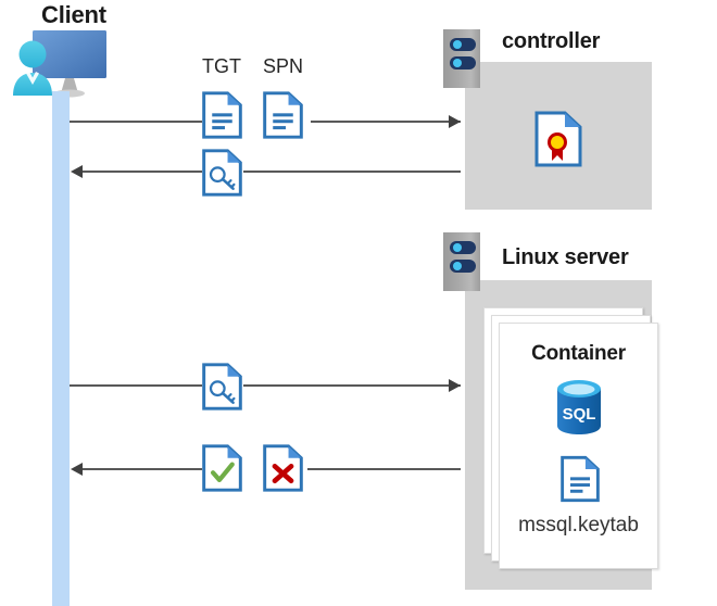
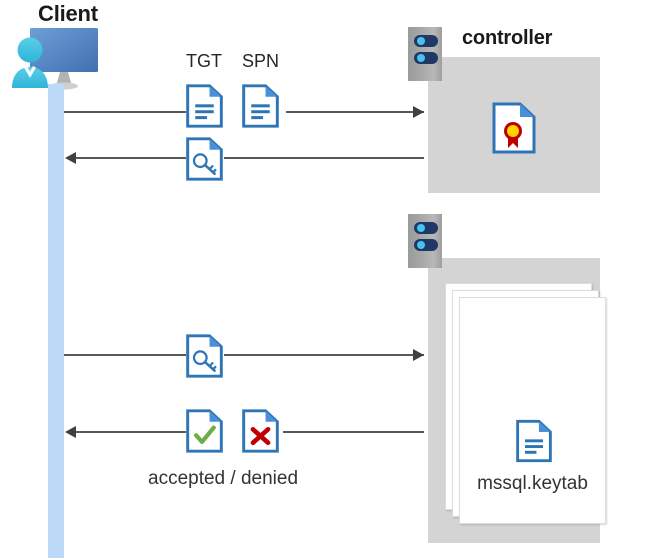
  Client
  controller
- Linux server
- Container
- SQL
  mssql.keytab
  TGT
  SPN
+ accepted / denied
